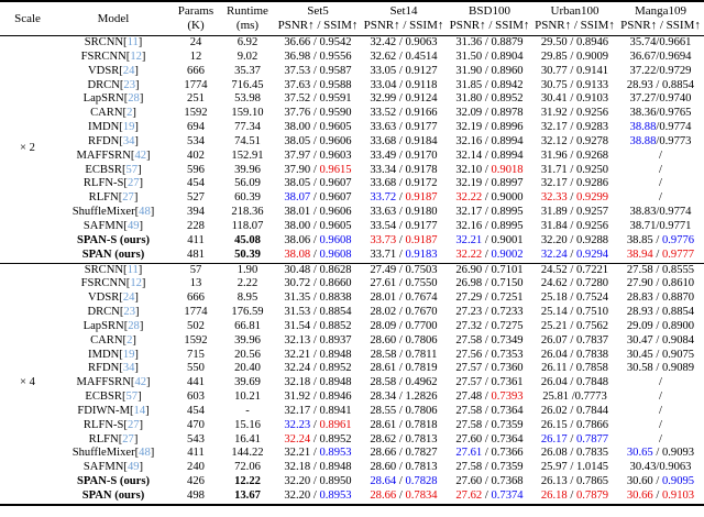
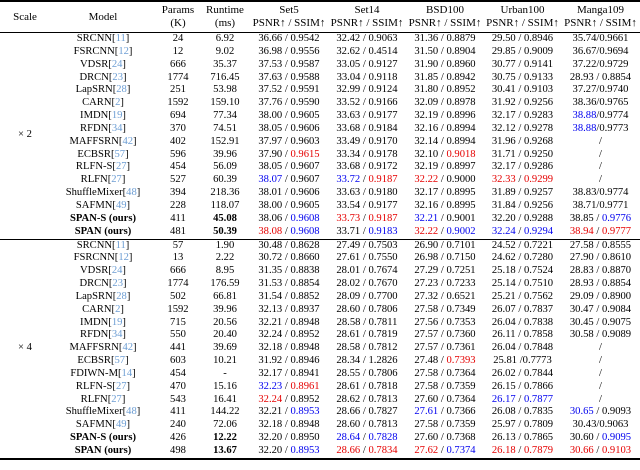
  Scale	Model	Params(K)	Runtime(ms)	Set5PSNR↑ / SSIM↑	Set14PSNR↑ / SSIM↑	BSD100PSNR↑ / SSIM↑	Urban100PSNR↑ / SSIM↑	Manga109PSNR↑ / SSIM↑
  × 2	SRCNN[11]	24	6.92	36.66 / 0.9542	32.42 / 0.9063	31.36 / 0.8879	29.50 / 0.8946	35.74/0.9661
  FSRCNN[12]	12	9.02	36.98 / 0.9556	32.62 / 0.4514	31.50 / 0.8904	29.85 / 0.9009	36.67/0.9694
  VDSR[24]	666	35.37	37.53 / 0.9587	33.05 / 0.9127	31.90 / 0.8960	30.77 / 0.9141	37.22/0.9729
  DRCN[23]	1774	716.45	37.63 / 0.9588	33.04 / 0.9118	31.85 / 0.8942	30.75 / 0.9133	28.93 / 0.8854
  LapSRN[28]	251	53.98	37.52 / 0.9591	32.99 / 0.9124	31.80 / 0.8952	30.41 / 0.9103	37.27/0.9740
  CARN[2]	1592	159.10	37.76 / 0.9590	33.52 / 0.9166	32.09 / 0.8978	31.92 / 0.9256	38.36/0.9765
  IMDN[19]	694	77.34	38.00 / 0.9605	33.63 / 0.9177	32.19 / 0.8996	32.17 / 0.9283	38.88/0.9774
- RFDN[34]	534	74.51	38.05 / 0.9606	33.68 / 0.9184	32.16 / 0.8994	32.12 / 0.9278	38.88/0.9773
+ RFDN[34]	370	74.51	38.05 / 0.9606	33.68 / 0.9184	32.16 / 0.8994	32.12 / 0.9278	38.88/0.9773
  MAFFSRN[42]	402	152.91	37.97 / 0.9603	33.49 / 0.9170	32.14 / 0.8994	31.96 / 0.9268	/
  ECBSR[57]	596	39.96	37.90 / 0.9615	33.34 / 0.9178	32.10 / 0.9018	31.71 / 0.9250	/
  RLFN-S[27]	454	56.09	38.05 / 0.9607	33.68 / 0.9172	32.19 / 0.8997	32.17 / 0.9286	/
  RLFN[27]	527	60.39	38.07 / 0.9607	33.72 / 0.9187	32.22 / 0.9000	32.33 / 0.9299	/
  ShuffleMixer[48]	394	218.36	38.01 / 0.9606	33.63 / 0.9180	32.17 / 0.8995	31.89 / 0.9257	38.83/0.9774
  SAFMN[49]	228	118.07	38.00 / 0.9605	33.54 / 0.9177	32.16 / 0.8995	31.84 / 0.9256	38.71/0.9771
  SPAN-S (ours)	411	45.08	38.06 / 0.9608	33.73 / 0.9187	32.21 / 0.9001	32.20 / 0.9288	38.85 / 0.9776
  SPAN (ours)	481	50.39	38.08 / 0.9608	33.71 / 0.9183	32.22 / 0.9002	32.24 / 0.9294	38.94 / 0.9777
  × 4	SRCNN[11]	57	1.90	30.48 / 0.8628	27.49 / 0.7503	26.90 / 0.7101	24.52 / 0.7221	27.58 / 0.8555
  FSRCNN[12]	13	2.22	30.72 / 0.8660	27.61 / 0.7550	26.98 / 0.7150	24.62 / 0.7280	27.90 / 0.8610
  VDSR[24]	666	8.95	31.35 / 0.8838	28.01 / 0.7674	27.29 / 0.7251	25.18 / 0.7524	28.83 / 0.8870
  DRCN[23]	1774	176.59	31.53 / 0.8854	28.02 / 0.7670	27.23 / 0.7233	25.14 / 0.7510	28.93 / 0.8854
- LapSRN[28]	502	66.81	31.54 / 0.8852	28.09 / 0.7700	27.32 / 0.7275	25.21 / 0.7562	29.09 / 0.8900
+ LapSRN[28]	502	66.81	31.54 / 0.8852	28.09 / 0.7700	27.32 / 0.6521	25.21 / 0.7562	29.09 / 0.8900
  CARN[2]	1592	39.96	32.13 / 0.8937	28.60 / 0.7806	27.58 / 0.7349	26.07 / 0.7837	30.47 / 0.9084
  IMDN[19]	715	20.56	32.21 / 0.8948	28.58 / 0.7811	27.56 / 0.7353	26.04 / 0.7838	30.45 / 0.9075
  RFDN[34]	550	20.40	32.24 / 0.8952	28.61 / 0.7819	27.57 / 0.7360	26.11 / 0.7858	30.58 / 0.9089
- MAFFSRN[42]	441	39.69	32.18 / 0.8948	28.58 / 0.4962	27.57 / 0.7361	26.04 / 0.7848	/
+ MAFFSRN[42]	441	39.69	32.18 / 0.8948	28.58 / 0.7812	27.57 / 0.7361	26.04 / 0.7848	/
  ECBSR[57]	603	10.21	31.92 / 0.8946	28.34 / 1.2826	27.48 / 0.7393	25.81 /0.7773	/
  FDIWN-M[14]	454	-	32.17 / 0.8941	28.55 / 0.7806	27.58 / 0.7364	26.02 / 0.7844	/
  RLFN-S[27]	470	15.16	32.23 / 0.8961	28.61 / 0.7818	27.58 / 0.7359	26.15 / 0.7866	/
  RLFN[27]	543	16.41	32.24 / 0.8952	28.62 / 0.7813	27.60 / 0.7364	26.17 / 0.7877	/
  ShuffleMixer[48]	411	144.22	32.21 / 0.8953	28.66 / 0.7827	27.61 / 0.7366	26.08 / 0.7835	30.65 / 0.9093
- SAFMN[49]	240	72.06	32.18 / 0.8948	28.60 / 0.7813	27.58 / 0.7359	25.97 / 1.0145	30.43/0.9063
+ SAFMN[49]	240	72.06	32.18 / 0.8948	28.60 / 0.7813	27.58 / 0.7359	25.97 / 0.7809	30.43/0.9063
  SPAN-S (ours)	426	12.22	32.20 / 0.8950	28.64 / 0.7828	27.60 / 0.7368	26.13 / 0.7865	30.60 / 0.9095
  SPAN (ours)	498	13.67	32.20 / 0.8953	28.66 / 0.7834	27.62 / 0.7374	26.18 / 0.7879	30.66 / 0.9103
